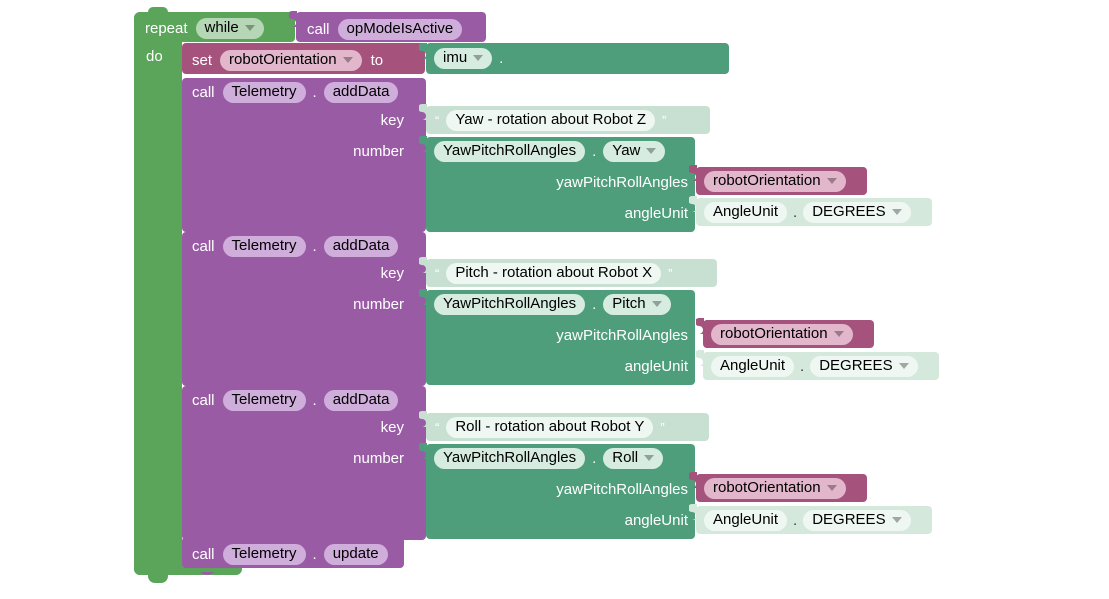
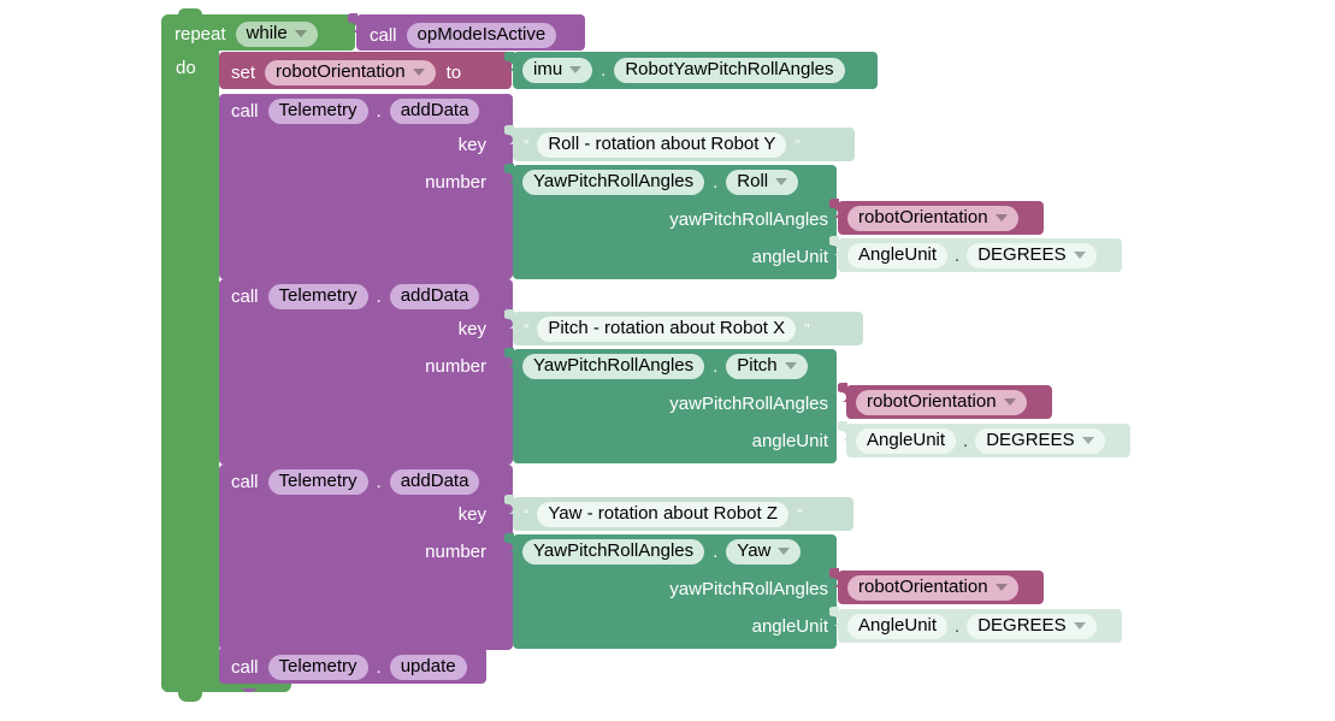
  repeat
  while
  do
  call
  opModeIsActive
  set
  robotOrientation
  to
  imu
  .
+ RobotYawPitchRollAngles
  call
  Telemetry
  .
  addData
  key
  number
  “
- Yaw - rotation about Robot Z
+ Roll - rotation about Robot Y
  ”
  YawPitchRollAngles
  .
- Yaw
+ Roll
  yawPitchRollAngles
  angleUnit
  robotOrientation
  AngleUnit
  .
  DEGREES
  call
  Telemetry
  .
  addData
  key
  number
  “
  Pitch - rotation about Robot X
  ”
  YawPitchRollAngles
  .
  Pitch
  yawPitchRollAngles
  angleUnit
  robotOrientation
  AngleUnit
  .
  DEGREES
  call
  Telemetry
  .
  addData
  key
  number
  “
- Roll - rotation about Robot Y
+ Yaw - rotation about Robot Z
  ”
  YawPitchRollAngles
  .
- Roll
+ Yaw
  yawPitchRollAngles
  angleUnit
  robotOrientation
  AngleUnit
  .
  DEGREES
  call
  Telemetry
  .
  update
